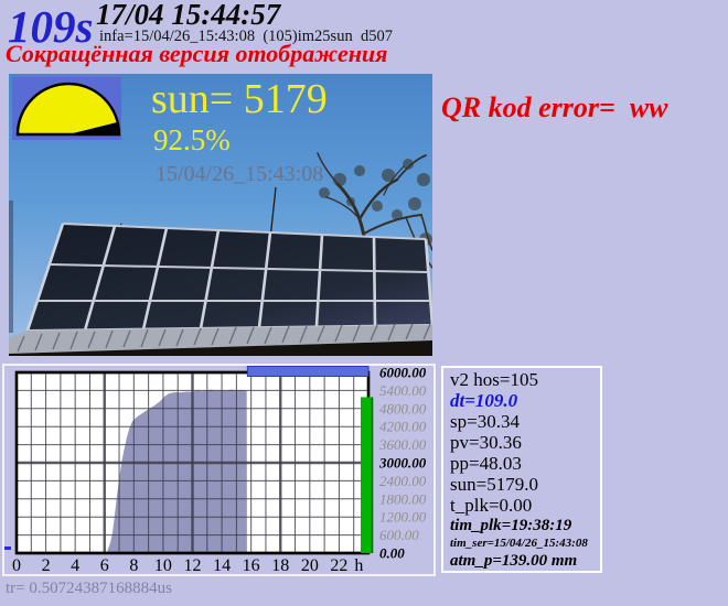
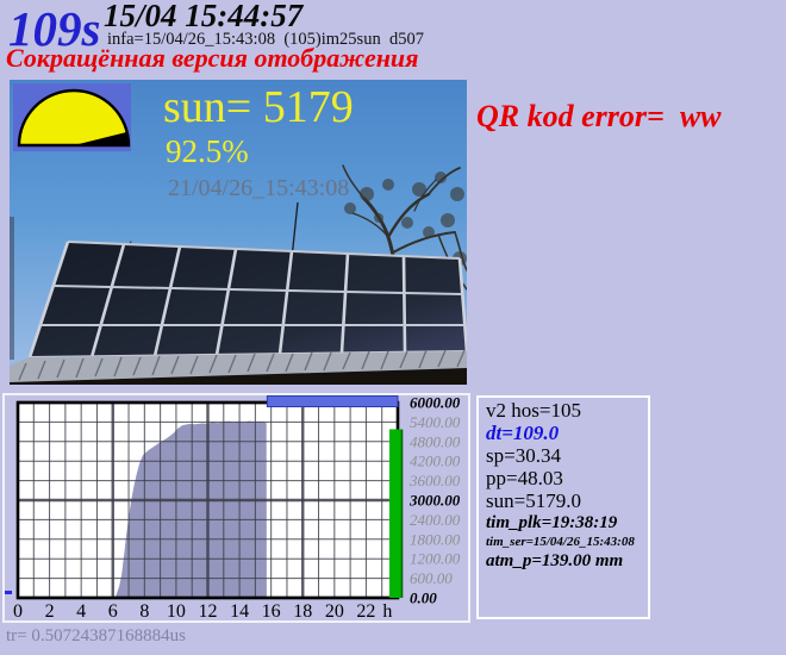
  109s
- 17/04 15:44:57
+ 15/04 15:44:57
  infa=15/04/26_15:43:08 (105)im25sun d507
  Сокращённая версия отображения
  QR kod error= ww
  sun= 5179
  92.5%
- 15/04/26_15:43:08
+ 21/04/26_15:43:08
  0.00
  600.00
  1200.00
  1800.00
  2400.00
  3000.00
  3600.00
  4200.00
  4800.00
  5400.00
  6000.00
  0
  2
  4
  6
  8
  10
  12
  14
  16
  18
  20
  22
  h
  v2 hos=105
  dt=109.0
  sp=30.34
- pv=30.36
  pp=48.03
  sun=5179.0
- t_plk=0.00
  tim_plk=19:38:19
  tim_ser=15/04/26_15:43:08
  atm_p=139.00 mm
  tr= 0.50724387168884us
